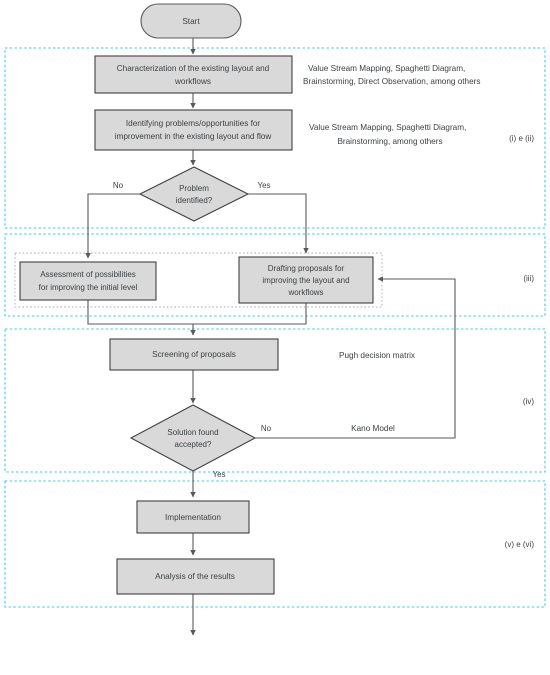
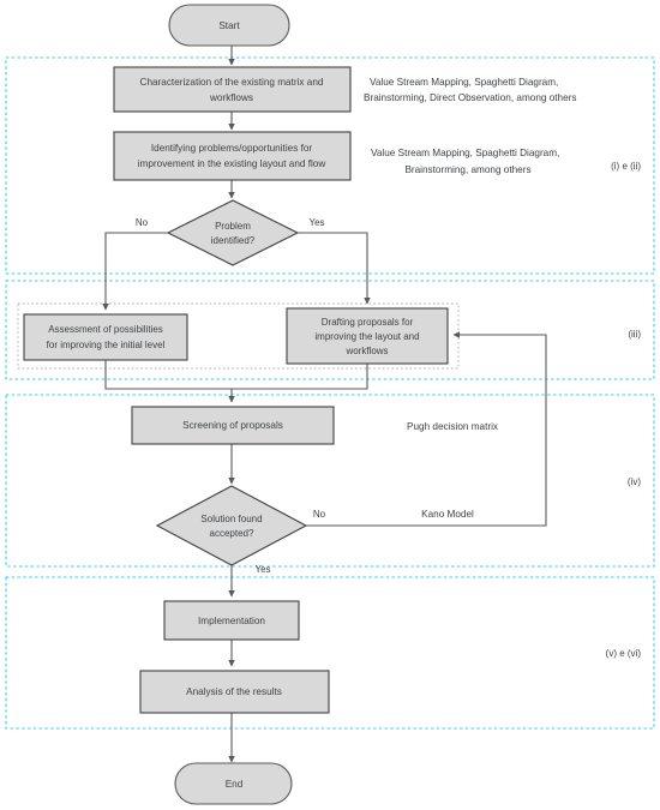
  Start
- Characterization of the existing layout and
+ Characterization of the existing matrix and
  workflows
  Identifying problems/opportunities for
  improvement in the existing layout and flow
  Problem
  identified?
  Assessment of possibilities
  for improving the initial level
  Drafting proposals for
  improving the layout and
  workflows
  Screening of proposals
  Solution found
  accepted?
  Implementation
  Analysis of the results
+ End
  No
  Yes
  No
  Yes
  Value Stream Mapping, Spaghetti Diagram,
  Brainstorming, Direct Observation, among others
  Value Stream Mapping, Spaghetti Diagram,
  Brainstorming, among others
  Pugh decision matrix
  Kano Model
  (i) e (ii)
  (iii)
  (iv)
  (v) e (vi)
